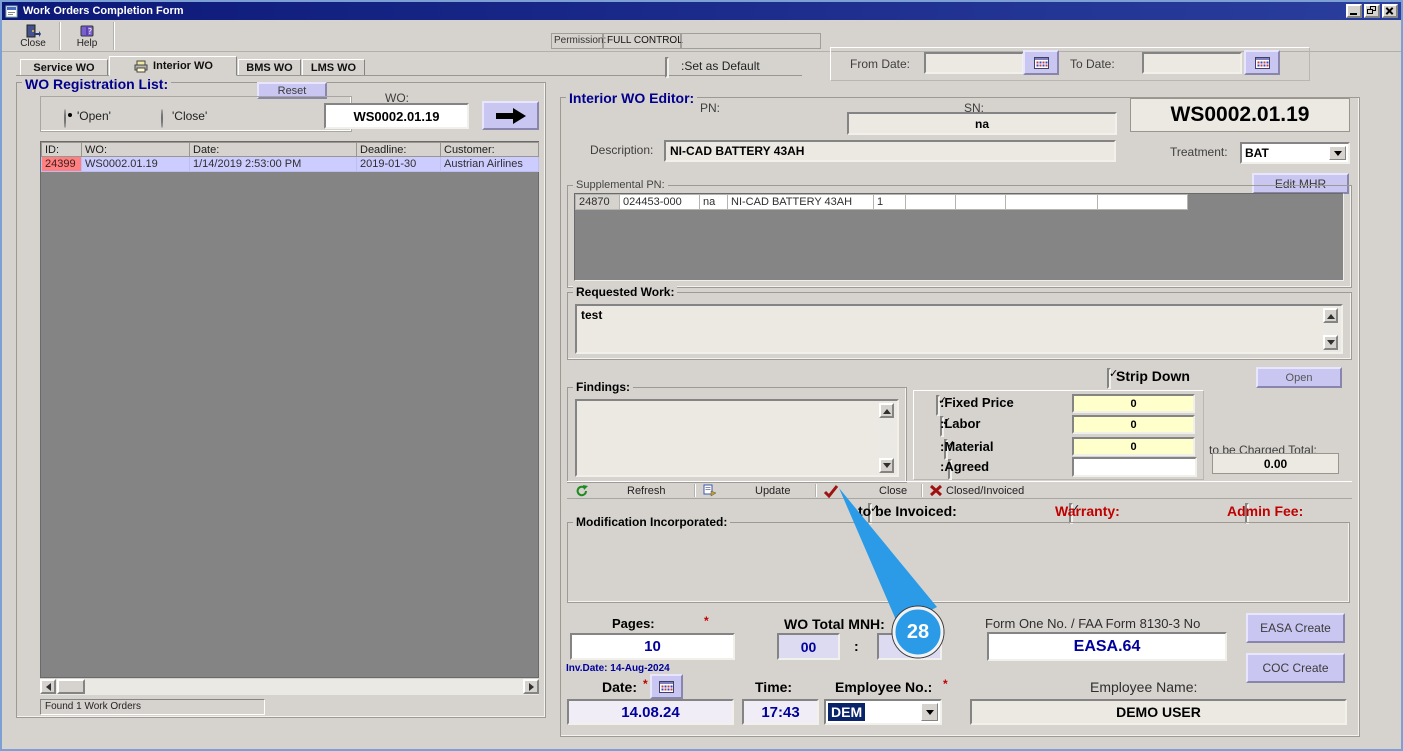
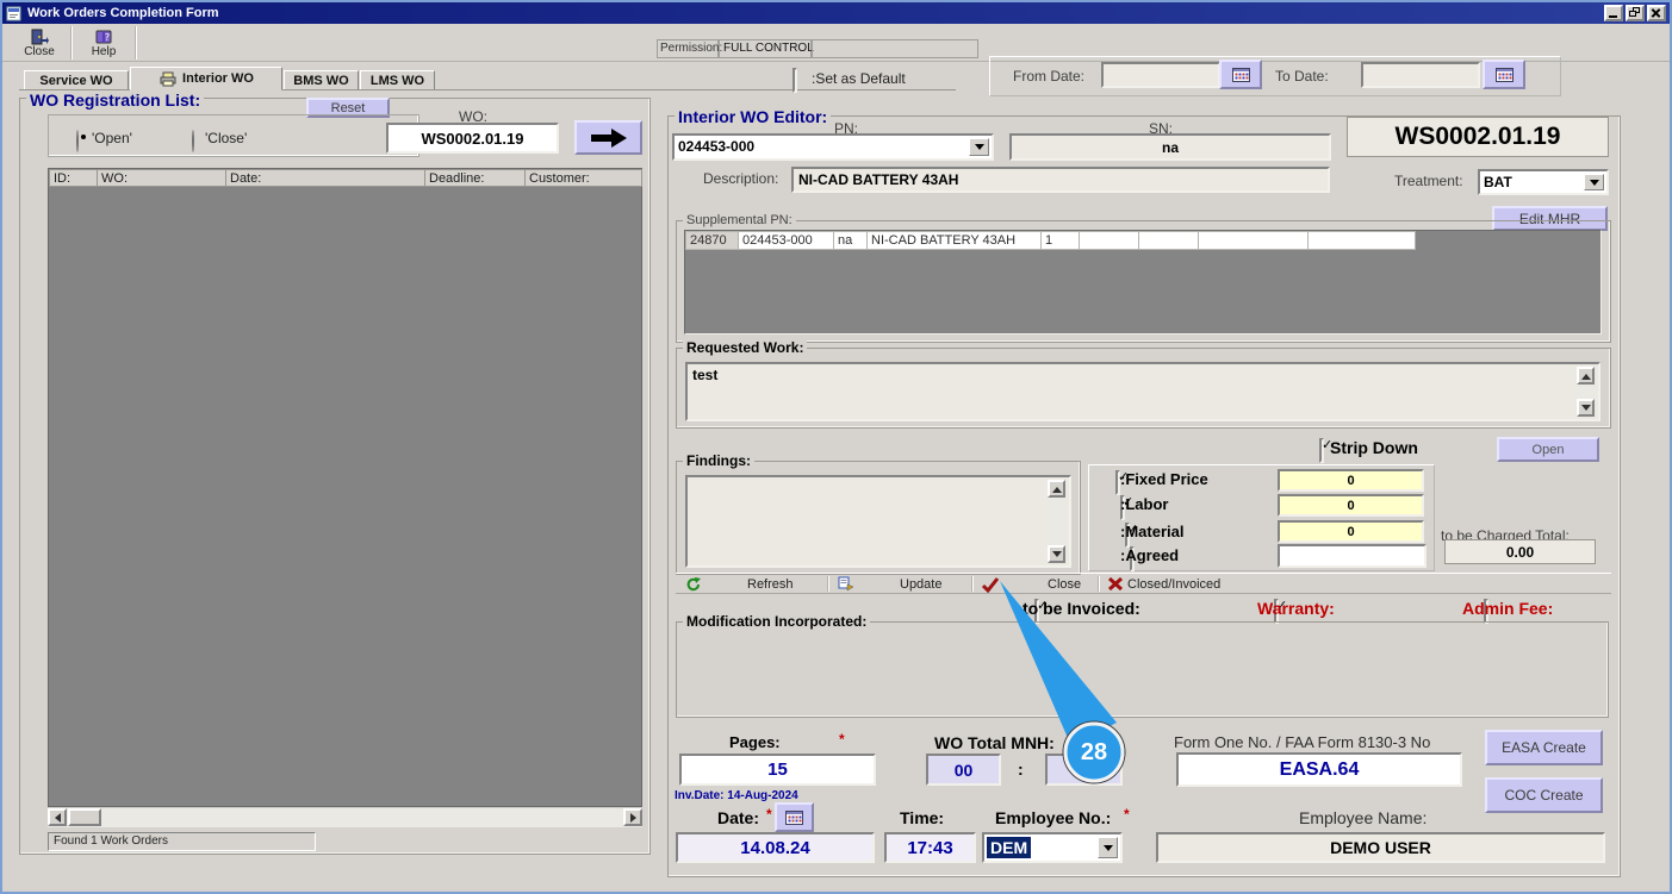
  Work Orders Completion Form
  Close
  ?
  Help
  Permission:
  FULL CONTROL
  Service WO
  Interior WO
  BMS WO
  LMS WO
  :Set as Default
  From Date:
  To Date:
  WO Registration List:
  Reset
  'Open'
  'Close'
  WO:
  WS0002.01.19
  ID:	WO:	Date:	Deadline:	Customer:
- 24399	WS0002.01.19	1/14/2019 2:53:00 PM	2019-01-30	Austrian Airlines
  Found 1 Work Orders
  Interior WO Editor:
  PN:
+ 024453-000
  SN:
  na
  WS0002.01.19
  Description:
  NI-CAD BATTERY 43AH
  Treatment:
  BAT
  Edit MHR
  Supplemental PN:
  24870	024453-000	na	NI-CAD BATTERY 43AH	1
  Requested Work:
  test
  Strip Down
  Open
  Findings:
  :Fixed Price
  0
  :Labor
  0
  :Material
  0
  :Agreed
  to be Charged Total:
  0.00
  Refresh
  Update
  Close
  Closed/Invoiced
  to be Invoiced:
  Warranty:
  Admin Fee:
  Modification Incorporated:
  Pages:
  *
- 10
+ 15
  WO Total MNH:
  00
  :
  Form One No. / FAA Form 8130-3 No
  EASA.64
  EASA Create
  COC Create
  Inv.Date: 14-Aug-2024
  Date:
  *
  Time:
  Employee No.:
  *
  Employee Name:
  14.08.24
  17:43
  DEM
  DEMO USER
  28
